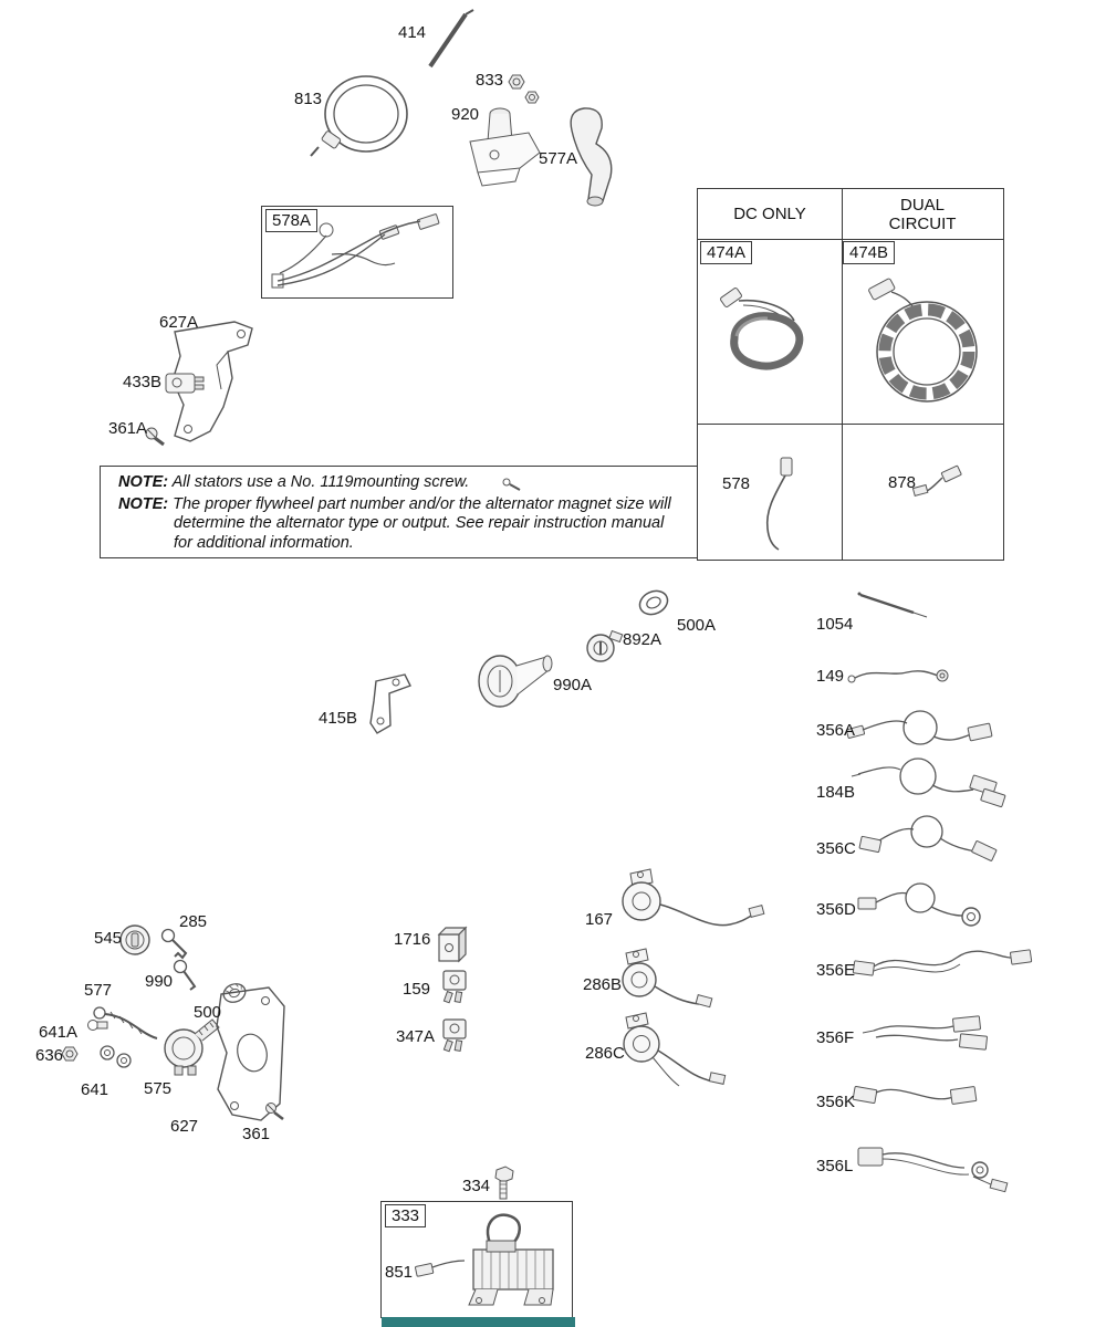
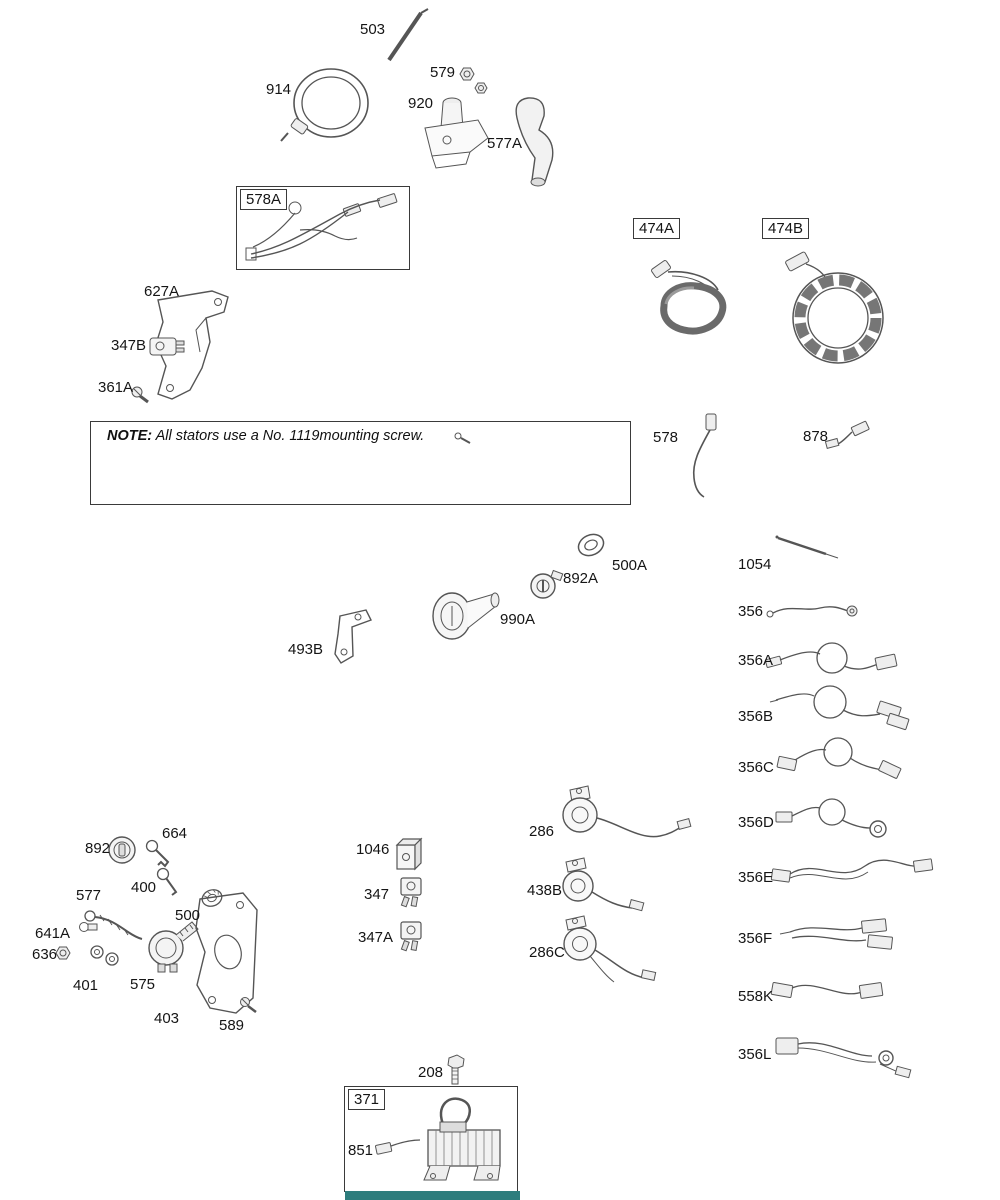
  578A
  NOTE: All stators use a No. 1119mounting screw.
- NOTE: The proper flywheel part number and/or the alternator magnet size will determine the alternator type or output. See repair instruction manual for additional information.
- DC ONLY
- DUAL CIRCUIT
  474A
  474B
  578
  878
- 333
+ 371
- 414
+ 503
- 813
+ 914
- 833
+ 579
  920
  577A
  627A
- 433B
+ 347B
  361A
  500A
  892A
  990A
- 415B
+ 493B
  1054
- 149
+ 356
  356A
- 184B
+ 356B
  356C
  356D
  356E
  356F
- 356K
+ 558K
  356L
- 285
+ 664
- 545
+ 892
- 990
+ 400
  577
  500
  641A
  636
- 641
+ 401
  575
- 627
+ 403
- 361
+ 589
- 1716
+ 1046
- 159
+ 347
  347A
- 167
+ 286
- 286B
+ 438B
  286C
- 334
+ 208
  851
